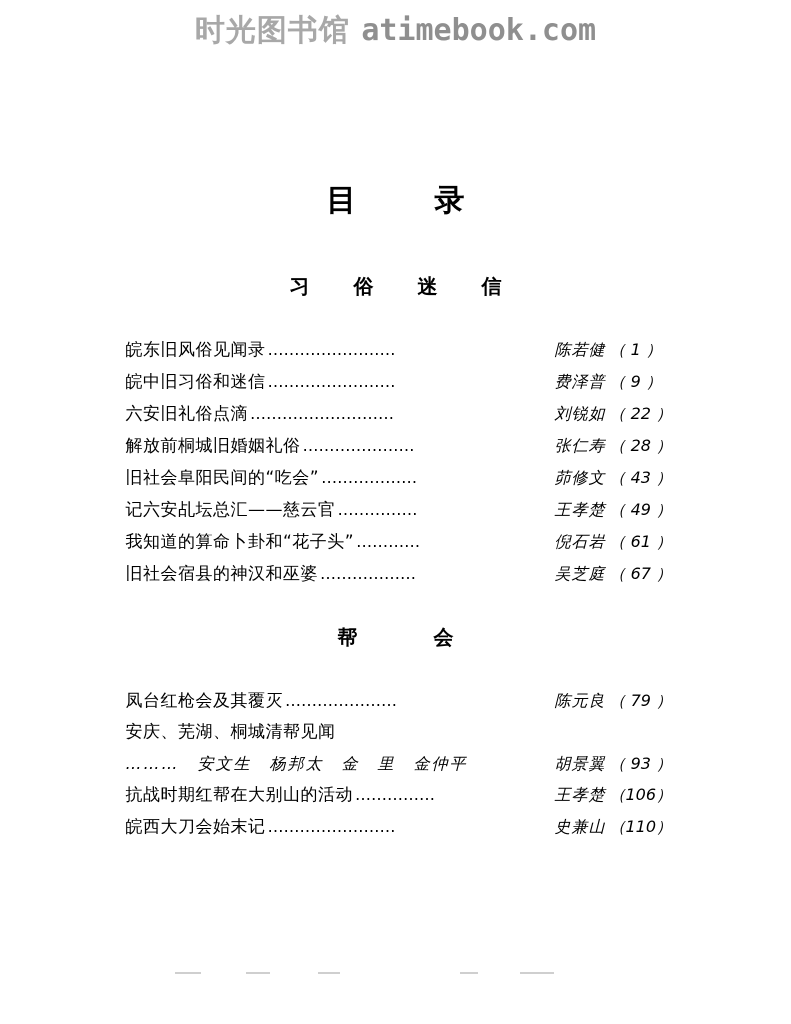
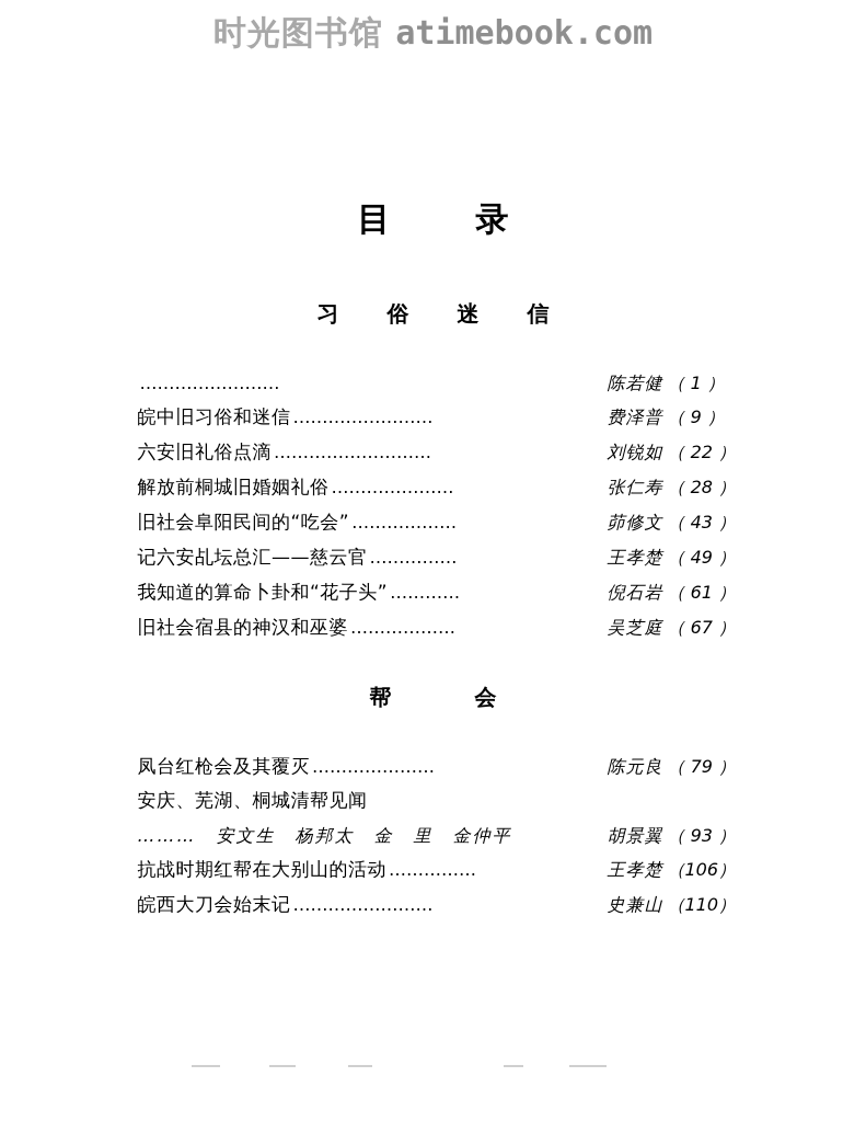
  时光图书馆 atimebook.com
  目 录
  习 俗 迷 信
- 皖东旧风俗见闻录
  ……………………
  陈若健
  （ 1 ）
  皖中旧习俗和迷信
  ……………………
  费泽普
  （ 9 ）
  六安旧礼俗点滴
  ………………………
  刘锐如
  （ 22 ）
  解放前桐城旧婚姻礼俗
  …………………
  张仁寿
  （ 28 ）
  旧社会阜阳民间的“吃会”
  ………………
  茆修文
  （ 43 ）
  记六安乩坛总汇——慈云官
  ……………
  王孝楚
  （ 49 ）
  我知道的算命卜卦和“花子头”
  …………
  倪石岩
  （ 61 ）
  旧社会宿县的神汉和巫婆
  ………………
  吴芝庭
  （ 67 ）
  帮 会
  凤台红枪会及其覆灭
  …………………
  陈元良
  （ 79 ）
  安庆、芜湖、桐城清帮见闻
  ……… 安文生 杨邦太 金 里 金仲平
  胡景翼
  （ 93 ）
  抗战时期红帮在大别山的活动
  ……………
  王孝楚
  （106）
  皖西大刀会始末记
  ……………………
  史兼山
  （110）
